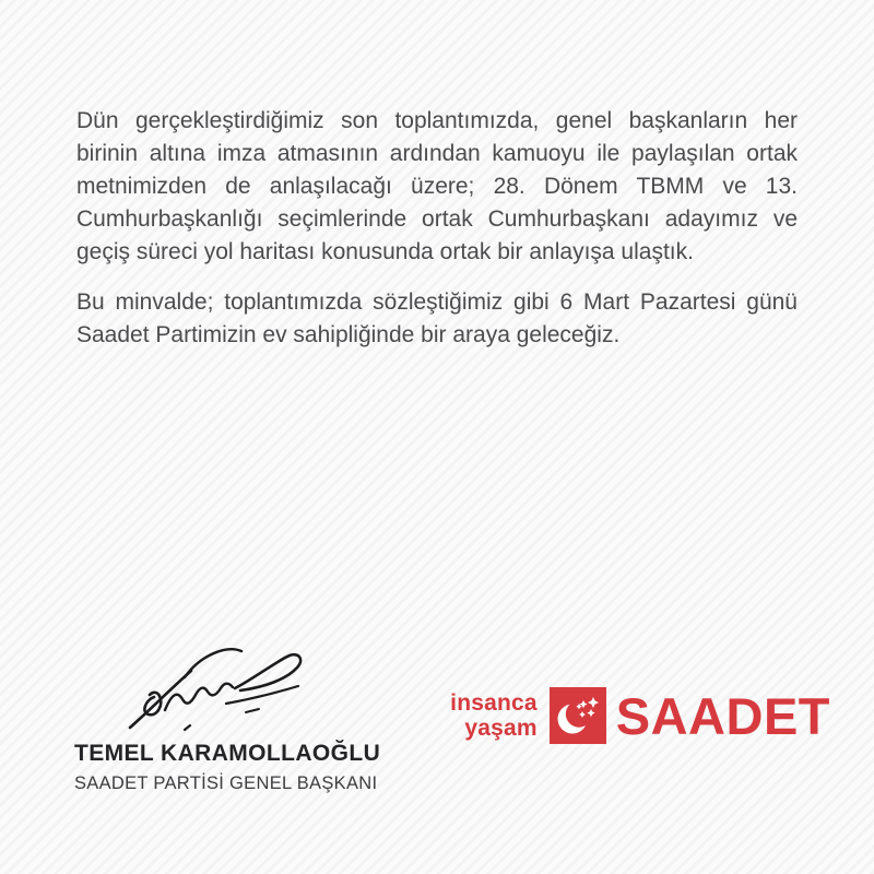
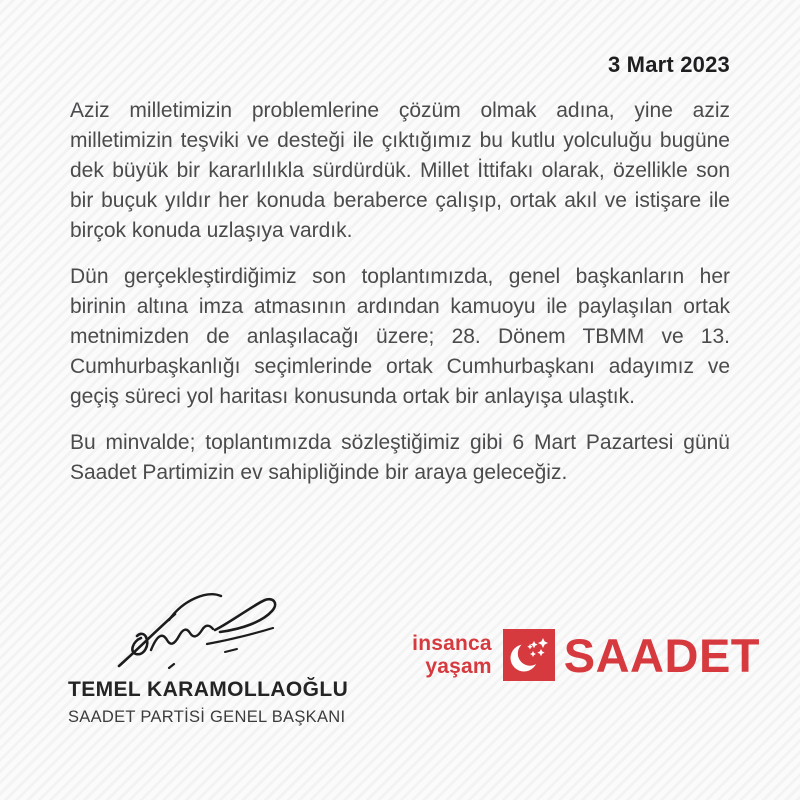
+ 3 Mart 2023
+ Aziz milletimizin problemlerine çözüm olmak adına, yine aziz milletimizin teşviki ve desteği ile çıktığımız bu kutlu yolculuğu bugüne dek büyük bir kararlılıkla sürdürdük. Millet İttifakı olarak, özellikle son bir buçuk yıldır her konuda beraberce çalışıp, ortak akıl ve istişare ile birçok konuda uzlaşıya vardık.
  Dün gerçekleştirdiğimiz son toplantımızda, genel başkanların her birinin altına imza atmasının ardından kamuoyu ile paylaşılan ortak metnimizden de anlaşılacağı üzere; 28. Dönem TBMM ve 13. Cumhurbaşkanlığı seçimlerinde ortak Cumhurbaşkanı adayımız ve geçiş süreci yol haritası konusunda ortak bir anlayışa ulaştık.
  Bu minvalde; toplantımızda sözleştiğimiz gibi 6 Mart Pazartesi günü Saadet Partimizin ev sahipliğinde bir araya geleceğiz.
  TEMEL KARAMOLLAOĞLU
  SAADET PARTİSİ GENEL BAŞKANI
  insanca
  yaşam
  SAADET
